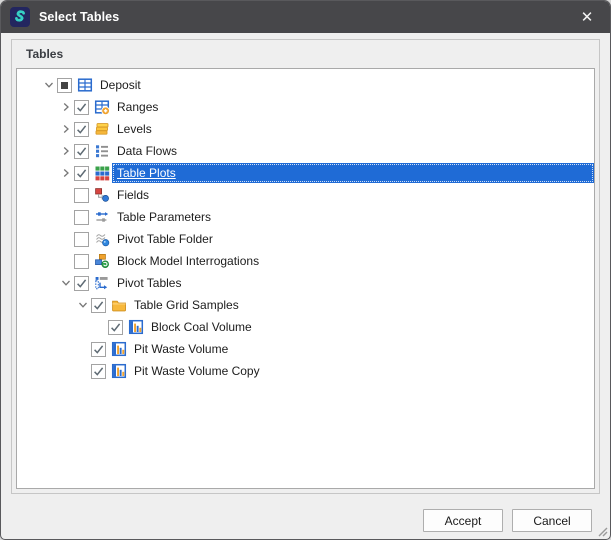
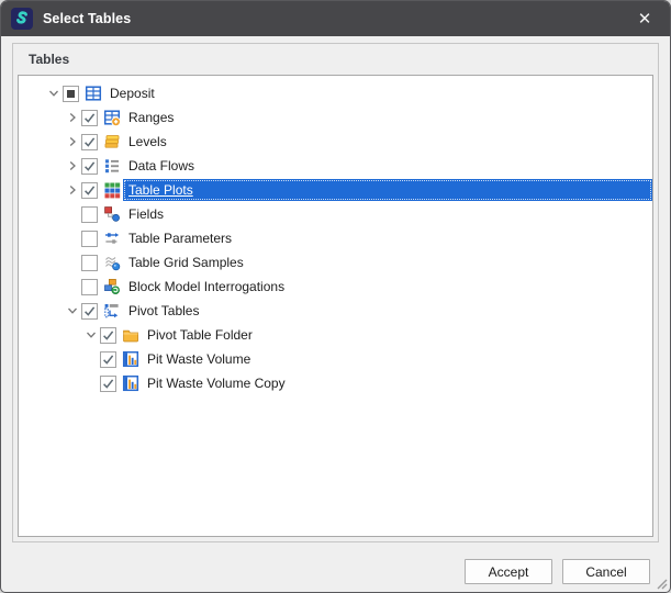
  Select Tables
  ✕
  Tables
  Deposit
  Ranges
  Levels
  Data Flows
  Table Plots
  Fields
  Table Parameters
- Pivot Table Folder
+ Table Grid Samples
  Block Model Interrogations
  Pivot Tables
- Table Grid Samples
+ Pivot Table Folder
- Block Coal Volume
  Pit Waste Volume
  Pit Waste Volume Copy
  Accept
  Cancel
